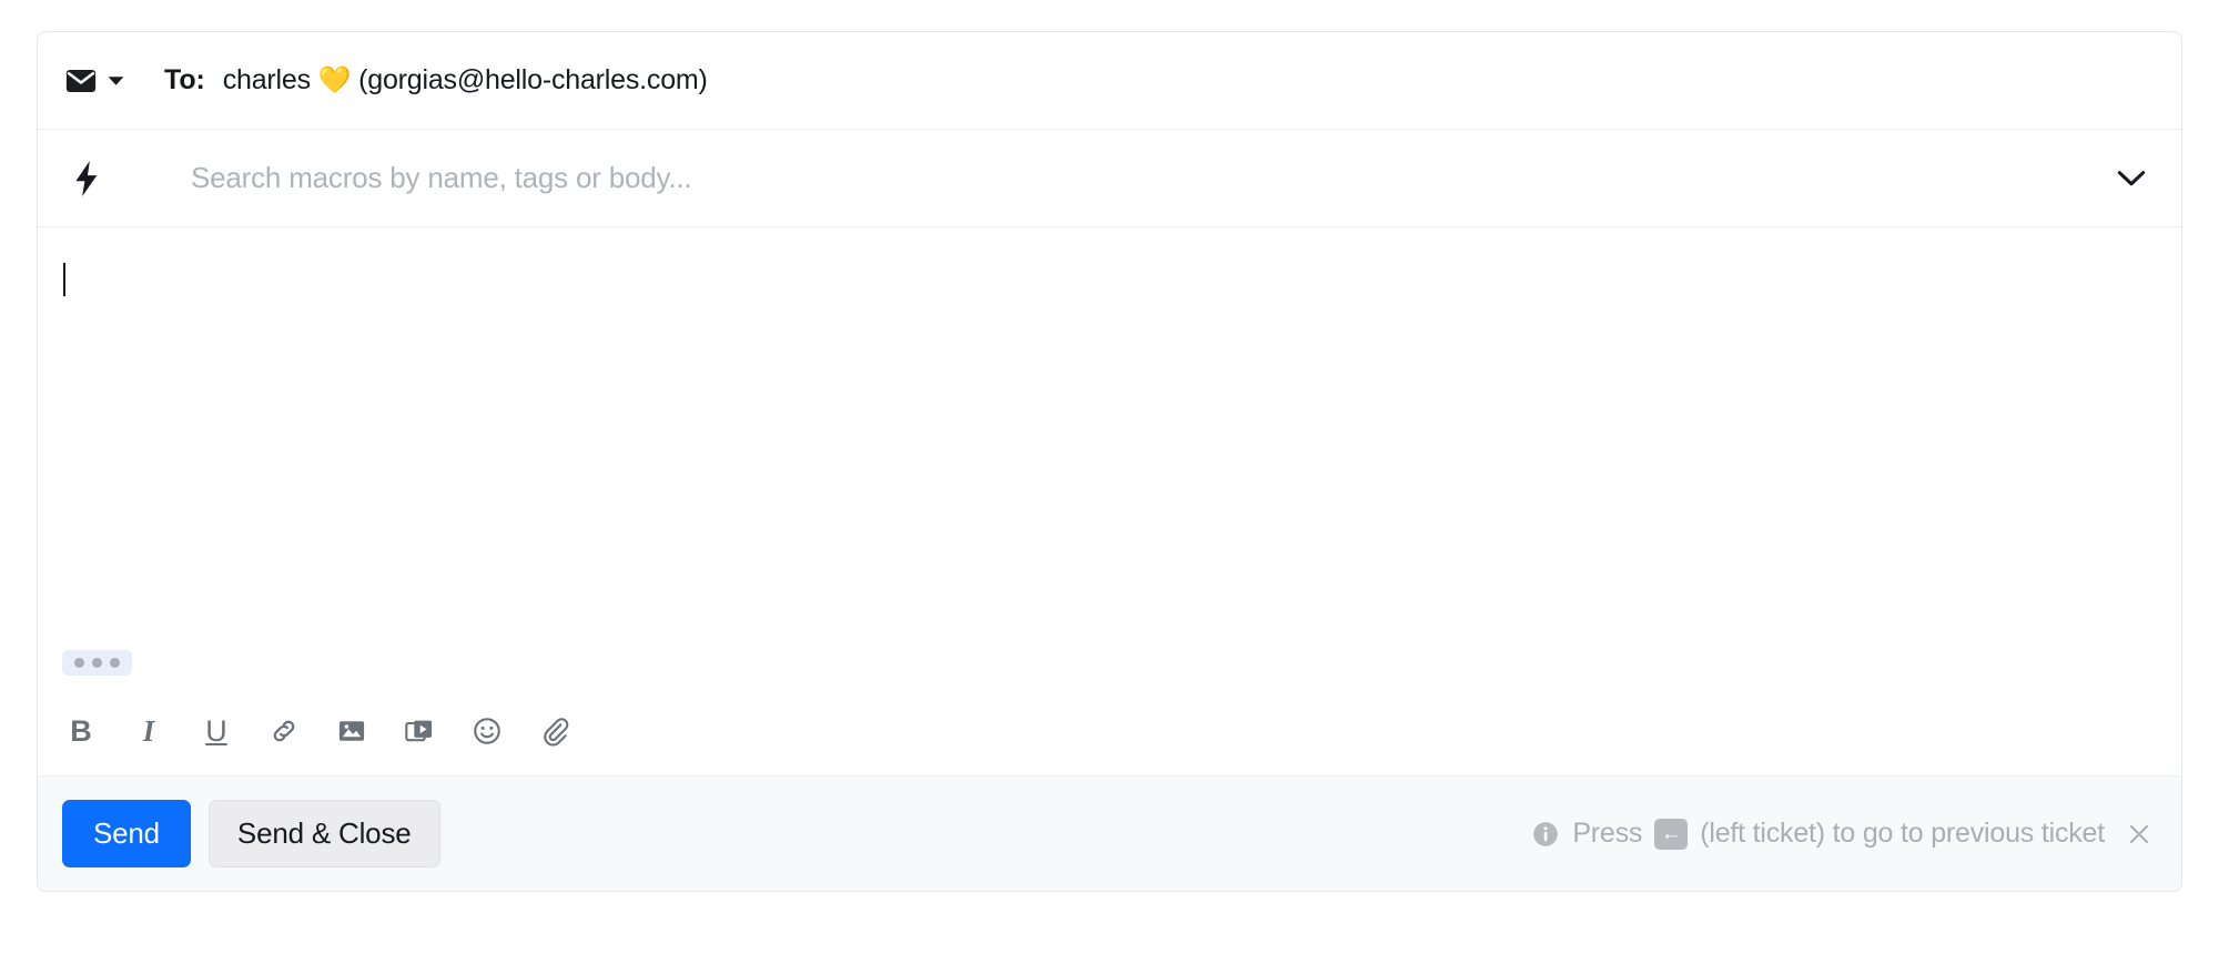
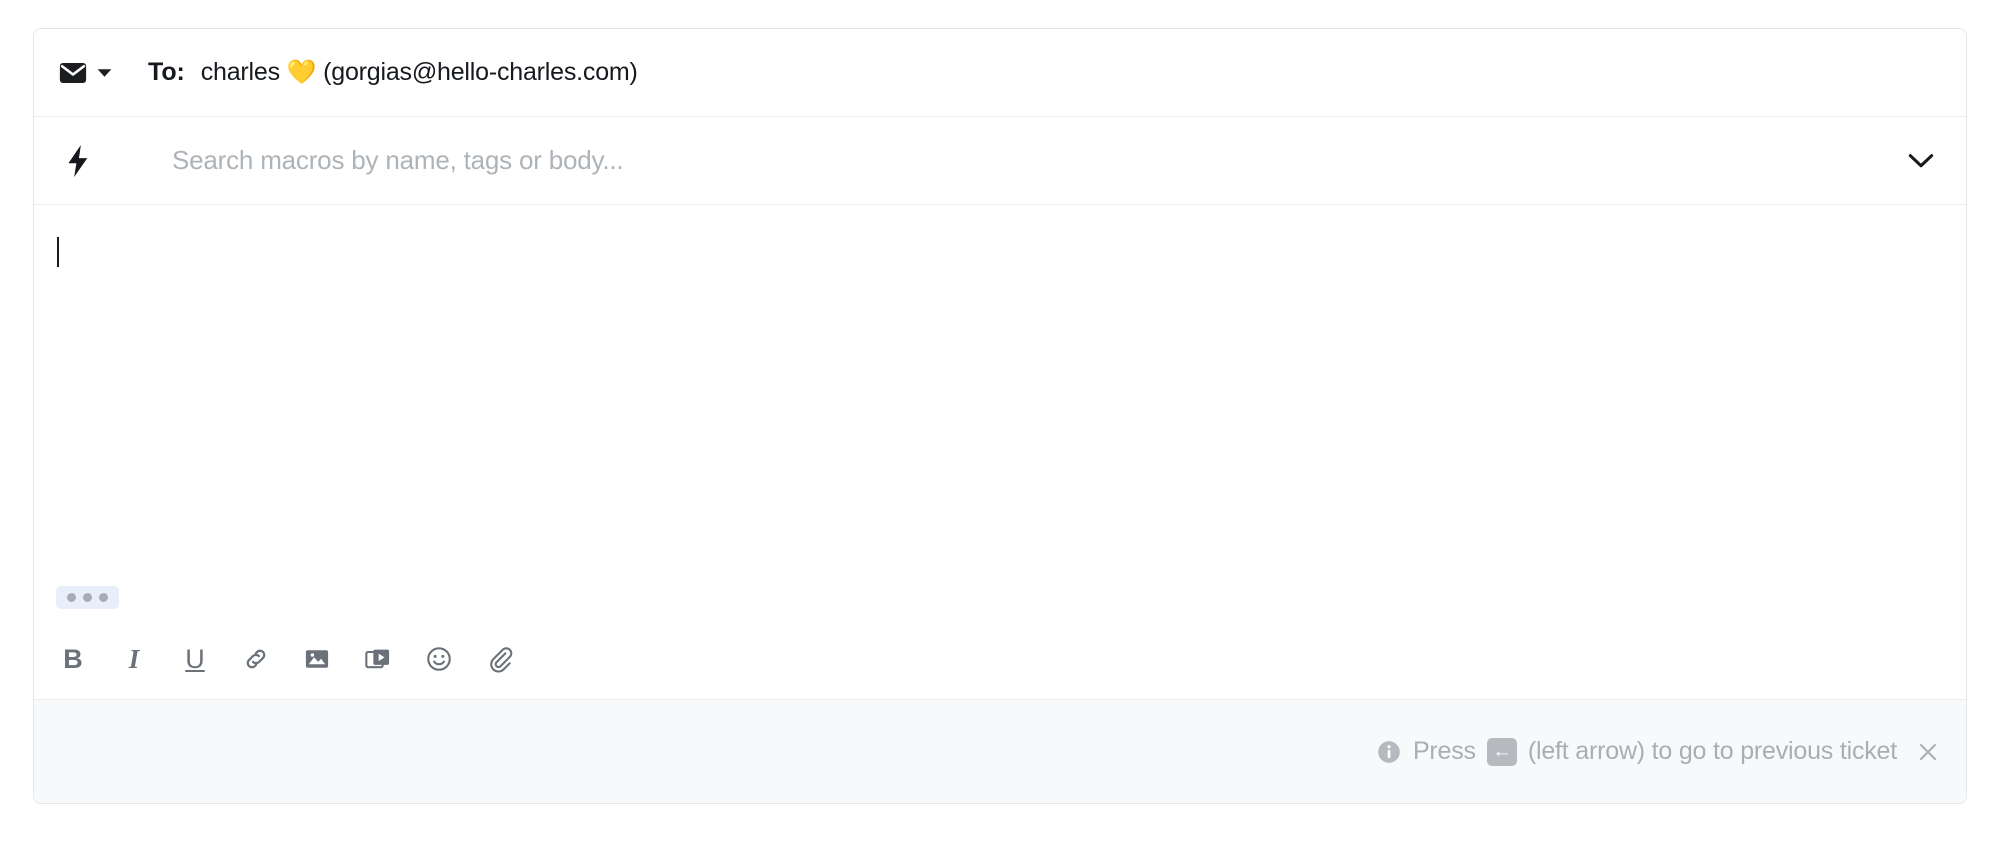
  To:
  charles 💛 (gorgias@hello-charles.com)
  Search macros by name, tags or body...
  B
  I
  U
- Send
- Send & Close
  Press
  ←
- (left ticket) to go to previous ticket
+ (left arrow) to go to previous ticket
